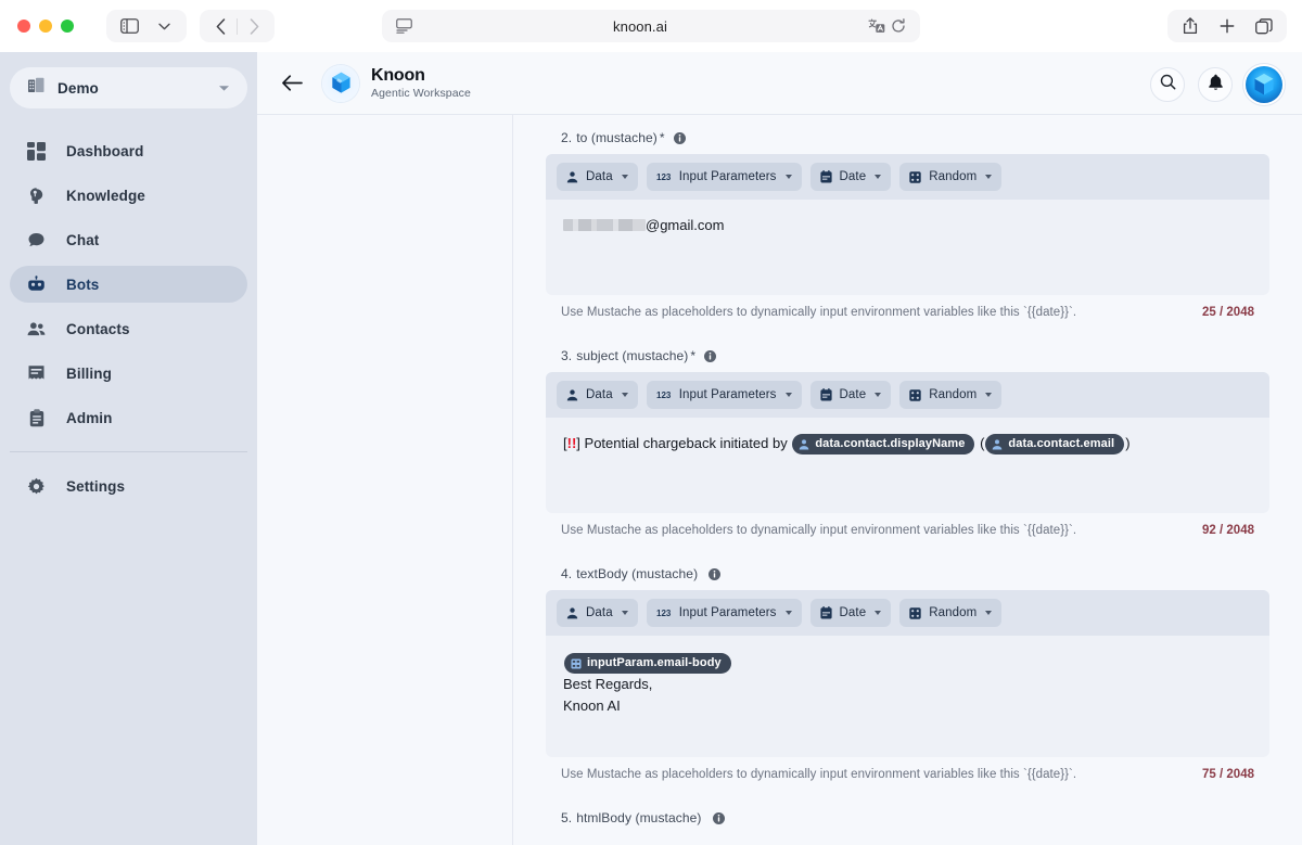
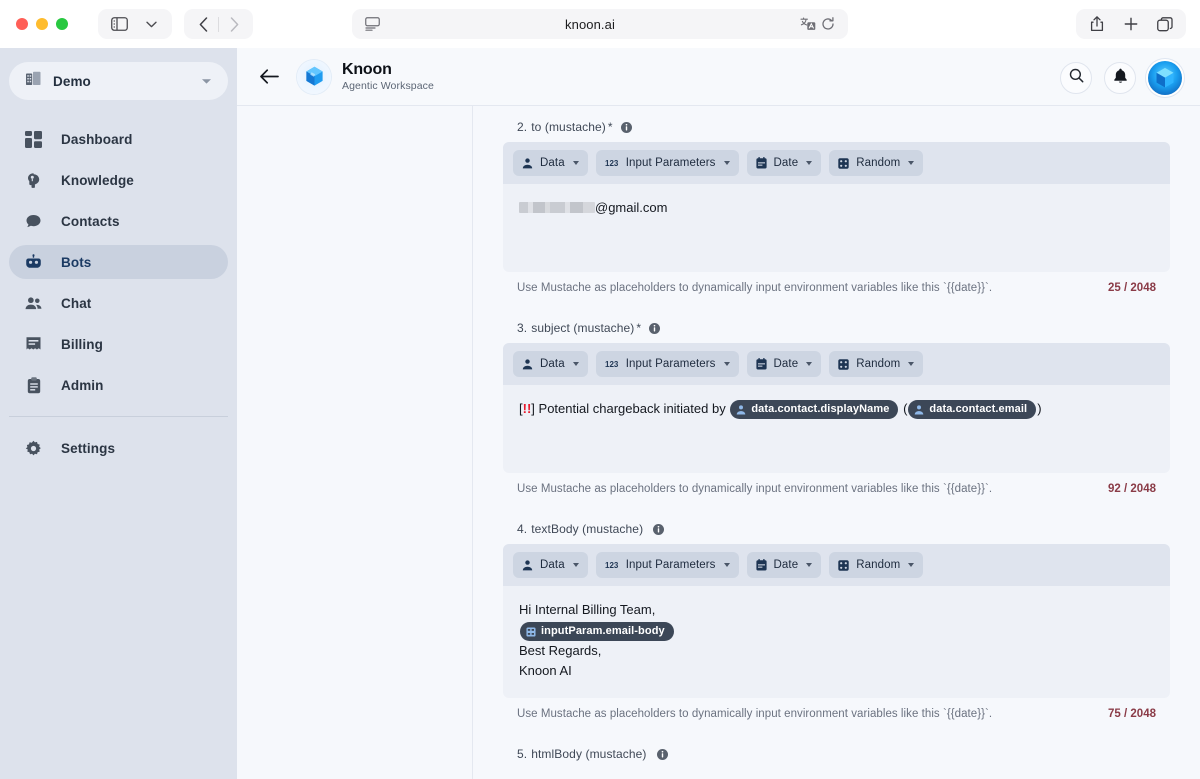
  knoon.ai
  Demo
  Dashboard
  Knowledge
- Chat
+ Contacts
  Bots
- Contacts
+ Chat
  Billing
  Admin
  Settings
  Knoon
  Agentic Workspace
  2.
  to (mustache)
  *
  Data
  123
  Input Parameters
  Date
  Random
  @gmail.com
  Use Mustache as placeholders to dynamically input environment variables like this `{{date}}`.
  25 / 2048
  3.
  subject (mustache)
  *
  Data
  123
  Input Parameters
  Date
  Random
  [!!] Potential chargeback initiated by
  data.contact.displayName
  (
  data.contact.email
  )
  Use Mustache as placeholders to dynamically input environment variables like this `{{date}}`.
  92 / 2048
  4.
  textBody (mustache)
  Data
  123
  Input Parameters
  Date
  Random
+ Hi Internal Billing Team,
  inputParam.email-body
  Best Regards,
  Knoon AI
  Use Mustache as placeholders to dynamically input environment variables like this `{{date}}`.
  75 / 2048
  5.
  htmlBody (mustache)
